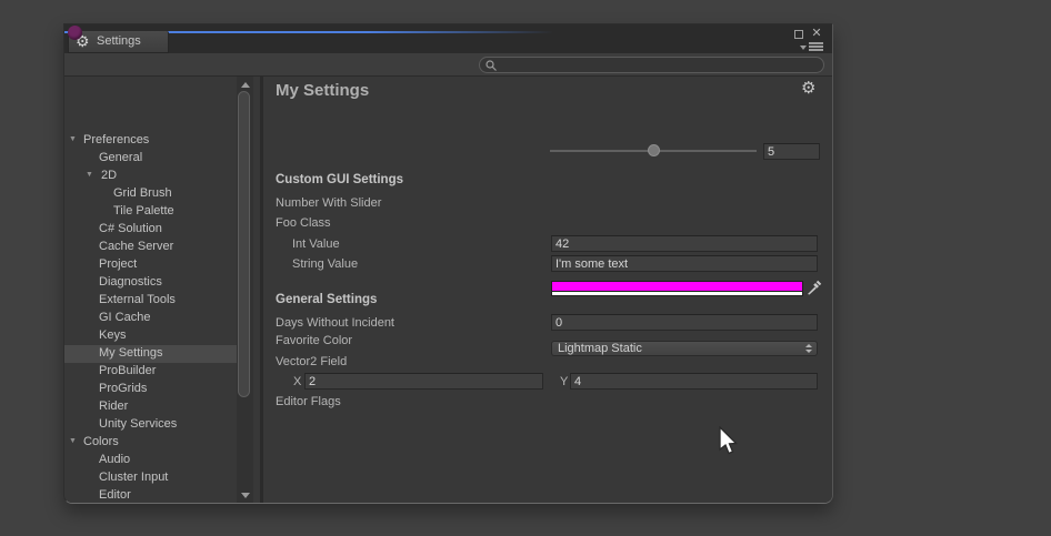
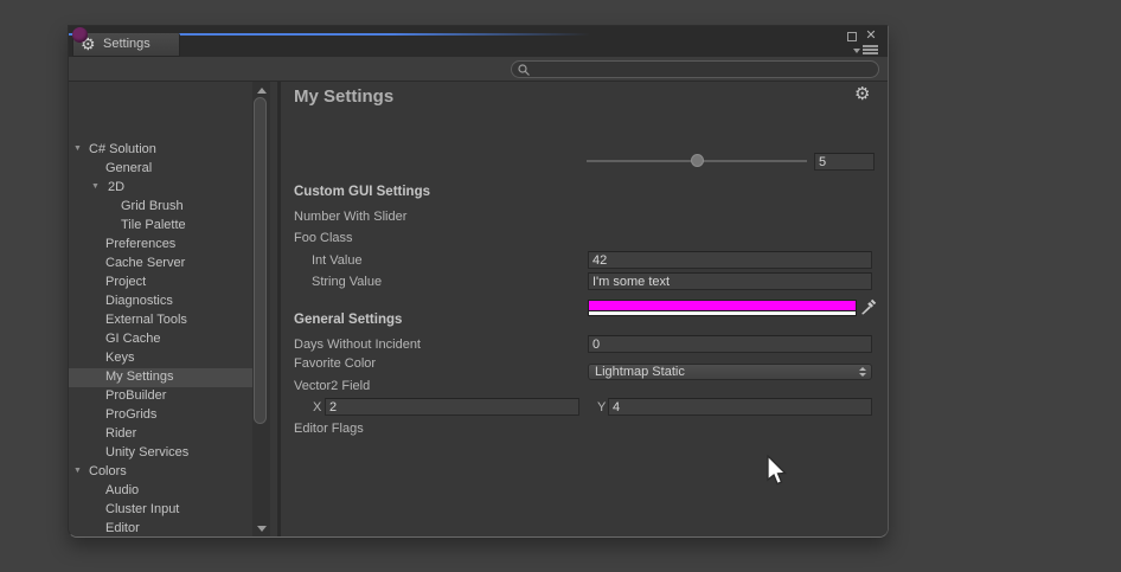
  ⚙
  Settings
  ✕
- Preferences
+ C# Solution
  General
  2D
  Grid Brush
  Tile Palette
- C# Solution
+ Preferences
  Cache Server
  Project
  Diagnostics
  External Tools
  GI Cache
  Keys
  My Settings
  ProBuilder
  ProGrids
  Rider
  Unity Services
  Colors
  Audio
  Cluster Input
  Editor
  My Settings
  ⚙
  Custom GUI Settings
  Number With Slider
  5
  Foo Class
  Int Value
  42
  String Value
  I'm some text
  General Settings
  Days Without Incident
  0
  Favorite Color
  Vector2 Field
  X
  2
  Y
  4
  Editor Flags
  Lightmap Static
